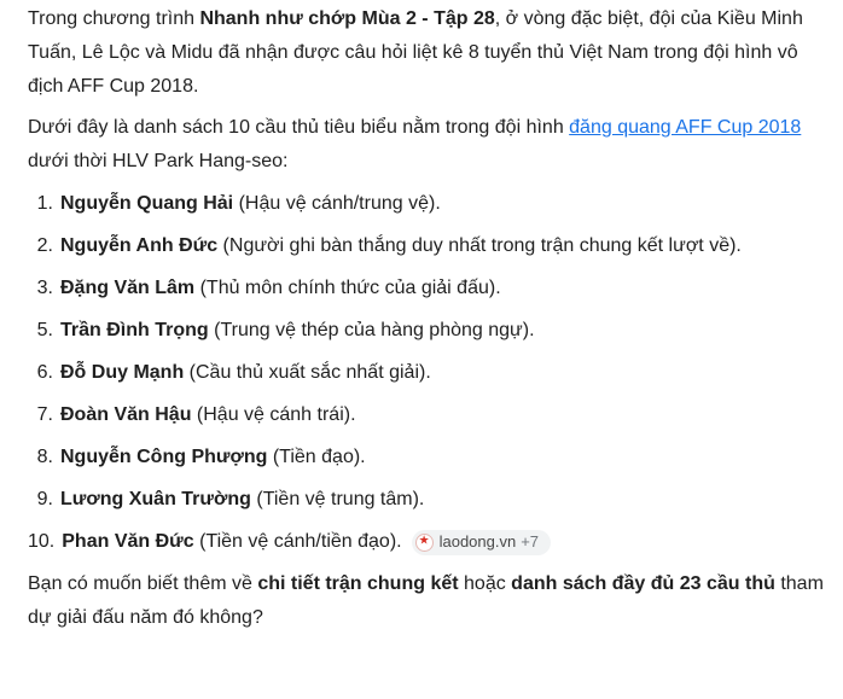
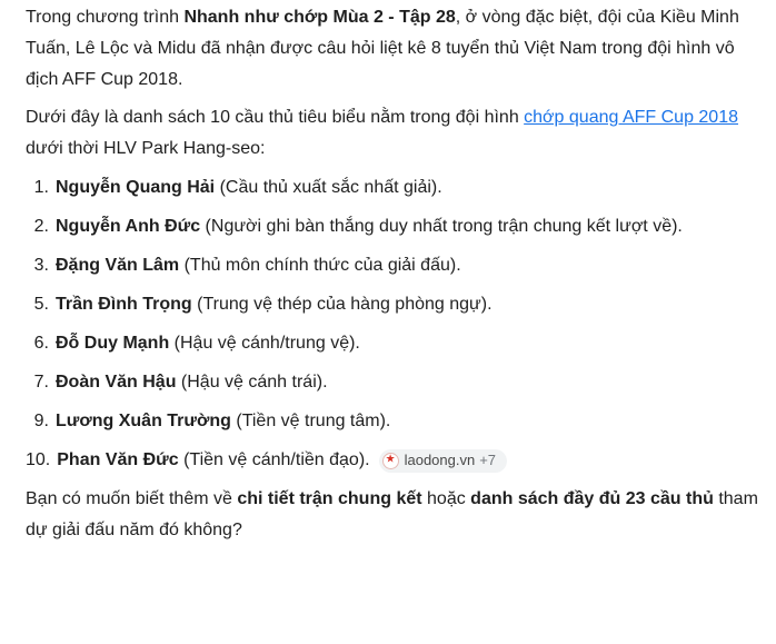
  Trong chương trình Nhanh như chớp Mùa 2 - Tập 28, ở vòng đặc biệt, đội của Kiều Minh Tuấn, Lê Lộc và Midu đã nhận được câu hỏi liệt kê 8 tuyển thủ Việt Nam trong đội hình vô địch AFF Cup 2018.
- Dưới đây là danh sách 10 cầu thủ tiêu biểu nằm trong đội hình đăng quang AFF Cup 2018 dưới thời HLV Park Hang-seo:
+ Dưới đây là danh sách 10 cầu thủ tiêu biểu nằm trong đội hình chớp quang AFF Cup 2018 dưới thời HLV Park Hang-seo:
  1.
- Nguyễn Quang Hải (Hậu vệ cánh/trung vệ).
+ Nguyễn Quang Hải (Cầu thủ xuất sắc nhất giải).
  2.
  Nguyễn Anh Đức (Người ghi bàn thắng duy nhất trong trận chung kết lượt về).
  3.
  Đặng Văn Lâm (Thủ môn chính thức của giải đấu).
  5.
  Trần Đình Trọng (Trung vệ thép của hàng phòng ngự).
  6.
- Đỗ Duy Mạnh (Cầu thủ xuất sắc nhất giải).
+ Đỗ Duy Mạnh (Hậu vệ cánh/trung vệ).
  7.
  Đoàn Văn Hậu (Hậu vệ cánh trái).
- 8.
- Nguyễn Công Phượng (Tiền đạo).
  9.
  Lương Xuân Trường (Tiền vệ trung tâm).
  10.
  Phan Văn Đức (Tiền vệ cánh/tiền đạo).
  ★
  laodong.vn
  +7
  Bạn có muốn biết thêm về chi tiết trận chung kết hoặc danh sách đầy đủ 23 cầu thủ tham dự giải đấu năm đó không?
